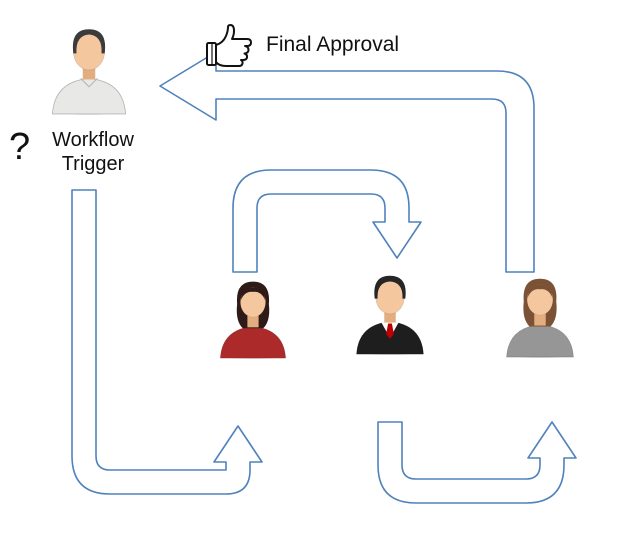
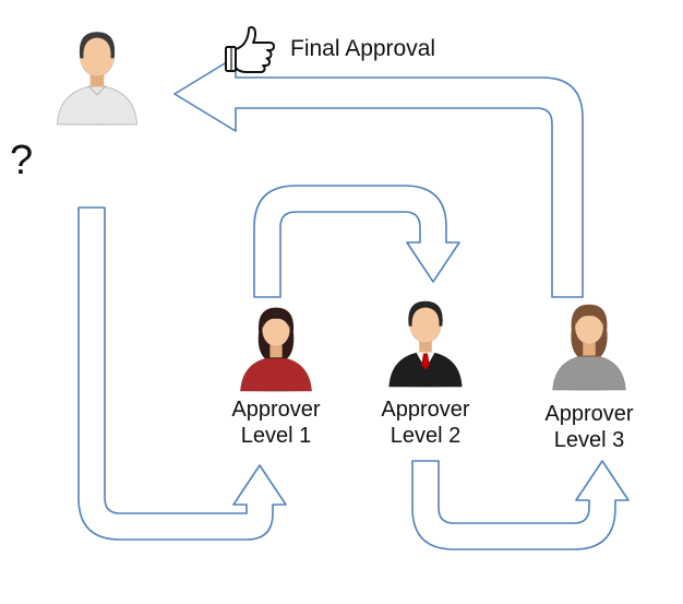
  ?
- Workflow Trigger
  Final Approval
+ Approver Level 1
+ Approver Level 2
+ Approver Level 3
